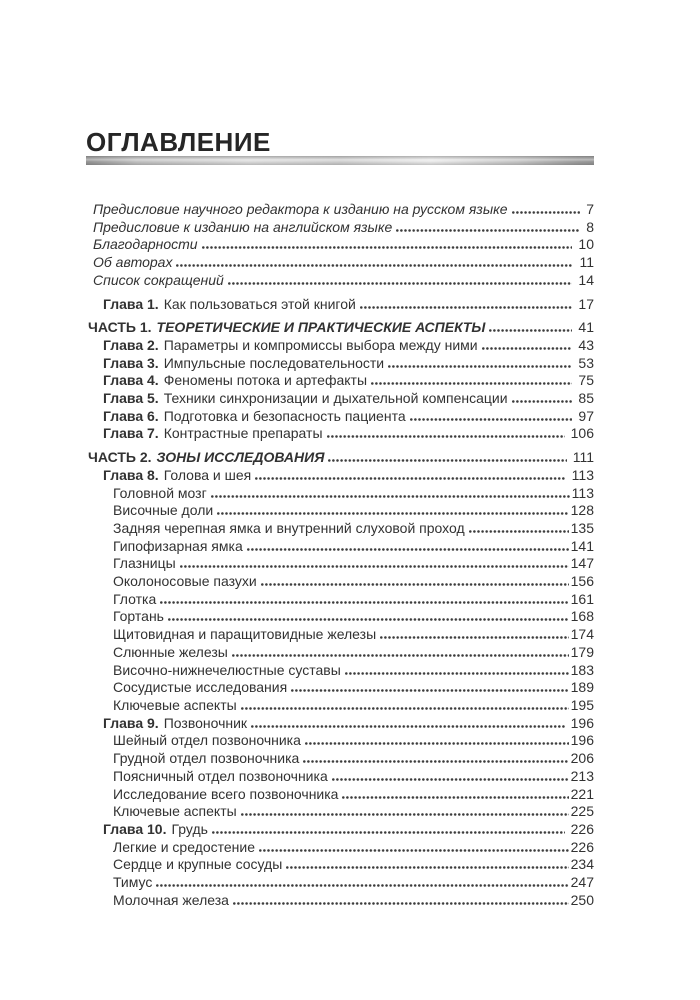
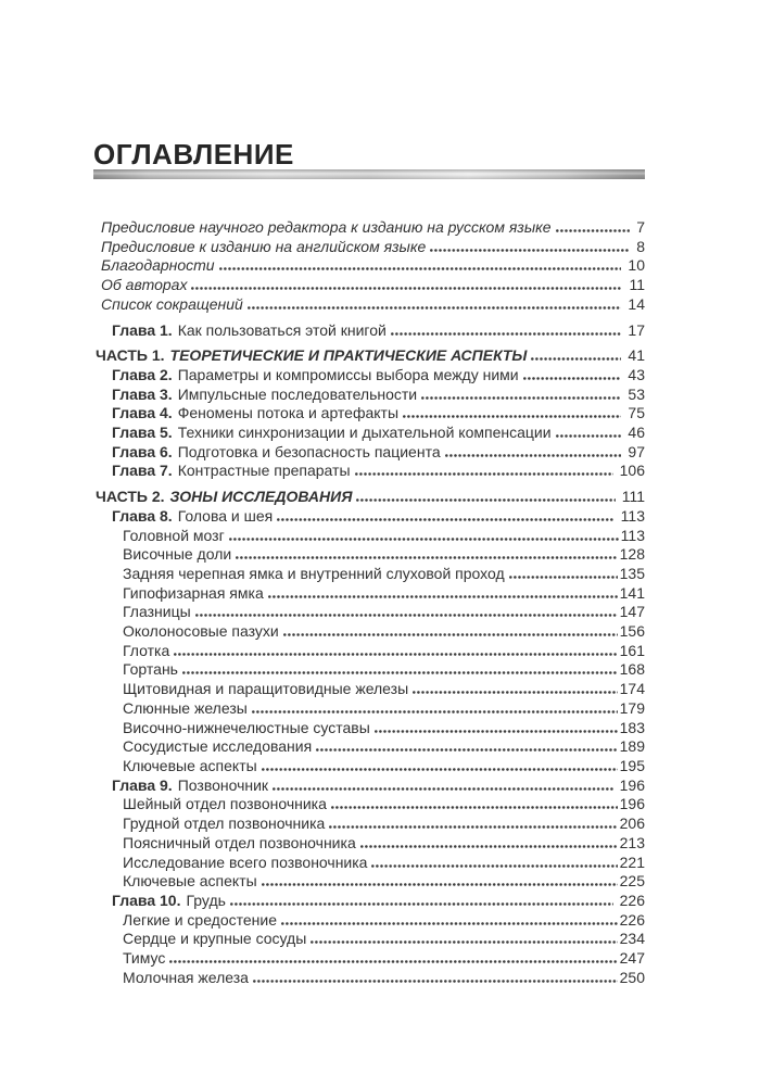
  ОГЛАВЛЕНИЕ
  Предисловие научного редактора к изданию на русском языке
  7
  Предисловие к изданию на английском языке
  8
  Благодарности
  10
  Об авторах
  11
  Список сокращений
  14
  Глава 1.
  Как пользоваться этой книгой
  17
  ЧАСТЬ 1.
  ТЕОРЕТИЧЕСКИЕ И ПРАКТИЧЕСКИЕ АСПЕКТЫ
  41
  Глава 2.
  Параметры и компромиссы выбора между ними
  43
  Глава 3.
  Импульсные последовательности
  53
  Глава 4.
  Феномены потока и артефакты
  75
  Глава 5.
  Техники синхронизации и дыхательной компенсации
- 85
+ 46
  Глава 6.
  Подготовка и безопасность пациента
  97
  Глава 7.
  Контрастные препараты
  106
  ЧАСТЬ 2.
  ЗОНЫ ИССЛЕДОВАНИЯ
  111
  Глава 8.
  Голова и шея
  113
  Головной мозг
  113
  Височные доли
  128
  Задняя черепная ямка и внутренний слуховой проход
  135
  Гипофизарная ямка
  141
  Глазницы
  147
  Околоносовые пазухи
  156
  Глотка
  161
  Гортань
  168
  Щитовидная и паращитовидные железы
  174
  Слюнные железы
  179
  Височно-нижнечелюстные суставы
  183
  Сосудистые исследования
  189
  Ключевые аспекты
  195
  Глава 9.
  Позвоночник
  196
  Шейный отдел позвоночника
  196
  Грудной отдел позвоночника
  206
  Поясничный отдел позвоночника
  213
  Исследование всего позвоночника
  221
  Ключевые аспекты
  225
  Глава 10.
  Грудь
  226
  Легкие и средостение
  226
  Сердце и крупные сосуды
  234
  Тимус
  247
  Молочная железа
  250
